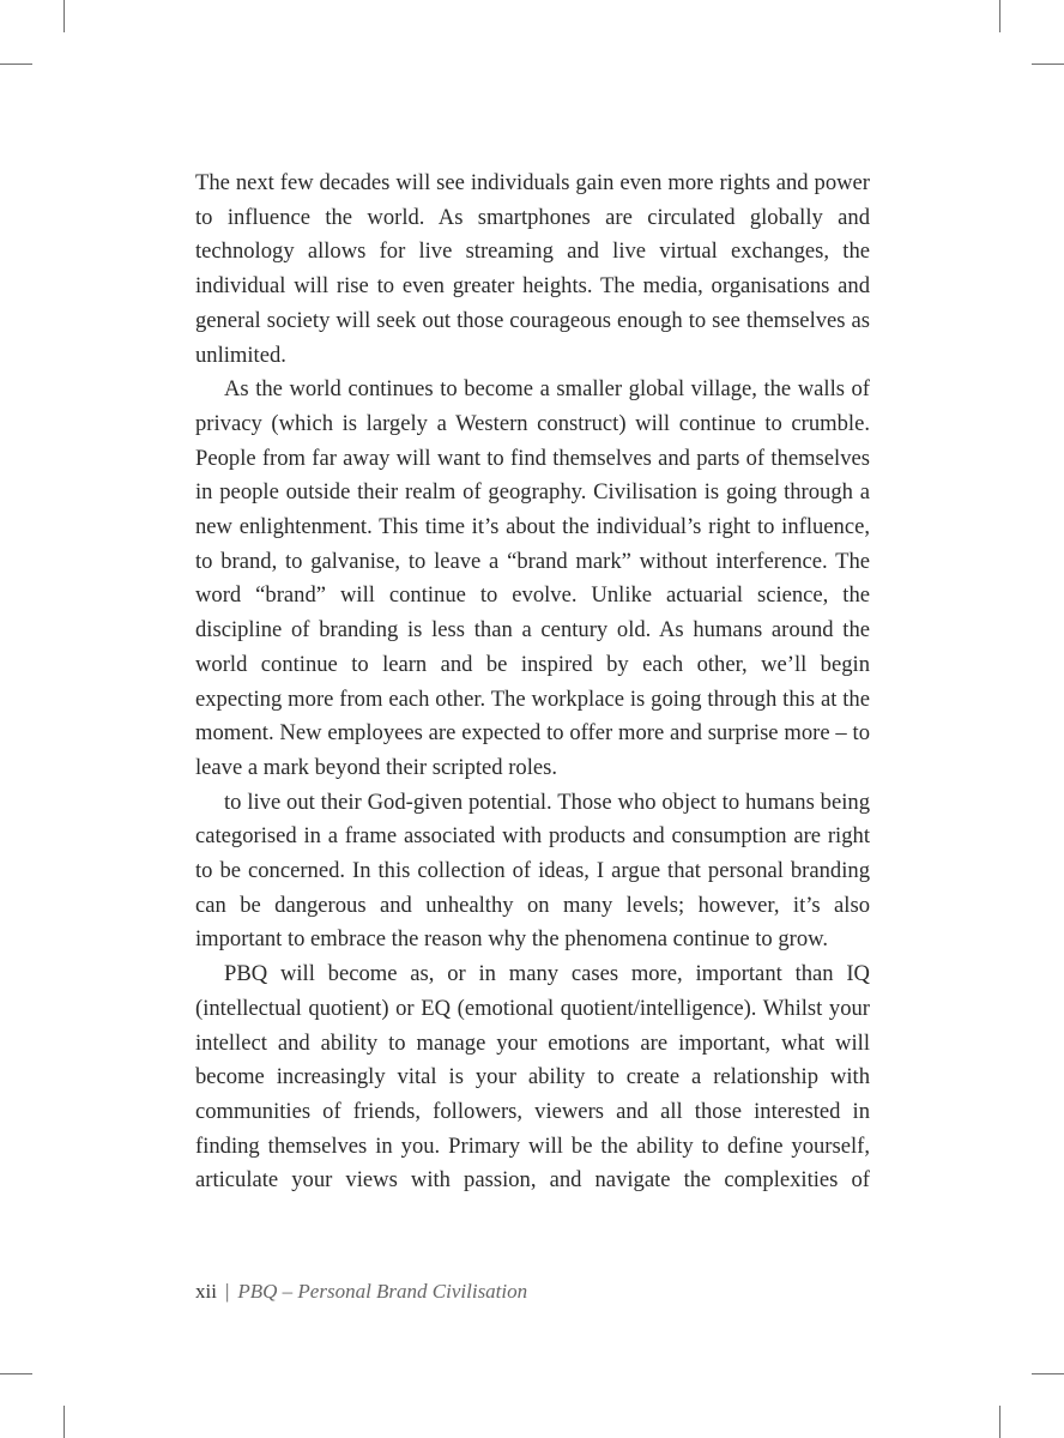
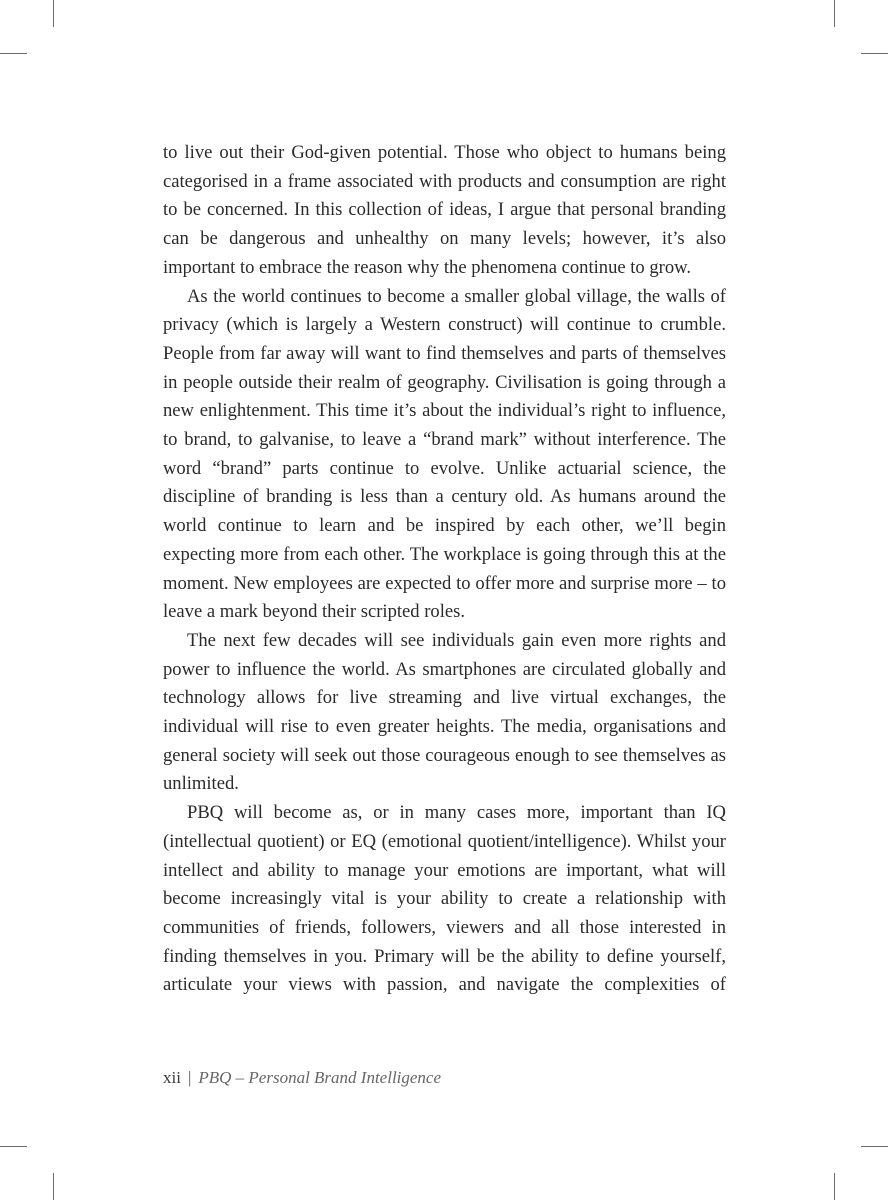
- The next few decades will see individuals gain even more rights and power to influence the world. As smartphones are circulated globally and technology allows for live streaming and live virtual exchanges, the individual will rise to even greater heights. The media, organisations and general society will seek out those courageous enough to see themselves as unlimited.
+ to live out their God-given potential. Those who object to humans being categorised in a frame associated with products and consumption are right to be concerned. In this collection of ideas, I argue that personal branding can be dangerous and unhealthy on many levels; however, it’s also important to embrace the reason why the phenomena continue to grow.
- As the world continues to become a smaller global village, the walls of privacy (which is largely a Western construct) will continue to crumble. People from far away will want to find themselves and parts of themselves in people outside their realm of geography. Civilisation is going through a new enlightenment. This time it’s about the individual’s right to influence, to brand, to galvanise, to leave a “brand mark” without interference. The word “brand” will continue to evolve. Unlike actuarial science, the discipline of branding is less than a century old. As humans around the world continue to learn and be inspired by each other, we’ll begin expecting more from each other. The workplace is going through this at the moment. New employees are expected to offer more and surprise more – to leave a mark beyond their scripted roles.
+ As the world continues to become a smaller global village, the walls of privacy (which is largely a Western construct) will continue to crumble. People from far away will want to find themselves and parts of themselves in people outside their realm of geography. Civilisation is going through a new enlightenment. This time it’s about the individual’s right to influence, to brand, to galvanise, to leave a “brand mark” without interference. The word “brand” parts continue to evolve. Unlike actuarial science, the discipline of branding is less than a century old. As humans around the world continue to learn and be inspired by each other, we’ll begin expecting more from each other. The workplace is going through this at the moment. New employees are expected to offer more and surprise more – to leave a mark beyond their scripted roles.
- to live out their God-given potential. Those who object to humans being categorised in a frame associated with products and consumption are right to be concerned. In this collection of ideas, I argue that personal branding can be dangerous and unhealthy on many levels; however, it’s also important to embrace the reason why the phenomena continue to grow.
+ The next few decades will see individuals gain even more rights and power to influence the world. As smartphones are circulated globally and technology allows for live streaming and live virtual exchanges, the individual will rise to even greater heights. The media, organisations and general society will seek out those courageous enough to see themselves as unlimited.
  PBQ will become as, or in many cases more, important than IQ (intellectual quotient) or EQ (emotional quotient/intelligence). Whilst your intellect and ability to manage your emotions are important, what will become increasingly vital is your ability to create a relationship with communities of friends, followers, viewers and all those interested in finding themselves in you. Primary will be the ability to define yourself, articulate your views with passion, and navigate the complexities of
- xii | PBQ – Personal Brand Civilisation
+ xii | PBQ – Personal Brand Intelligence
